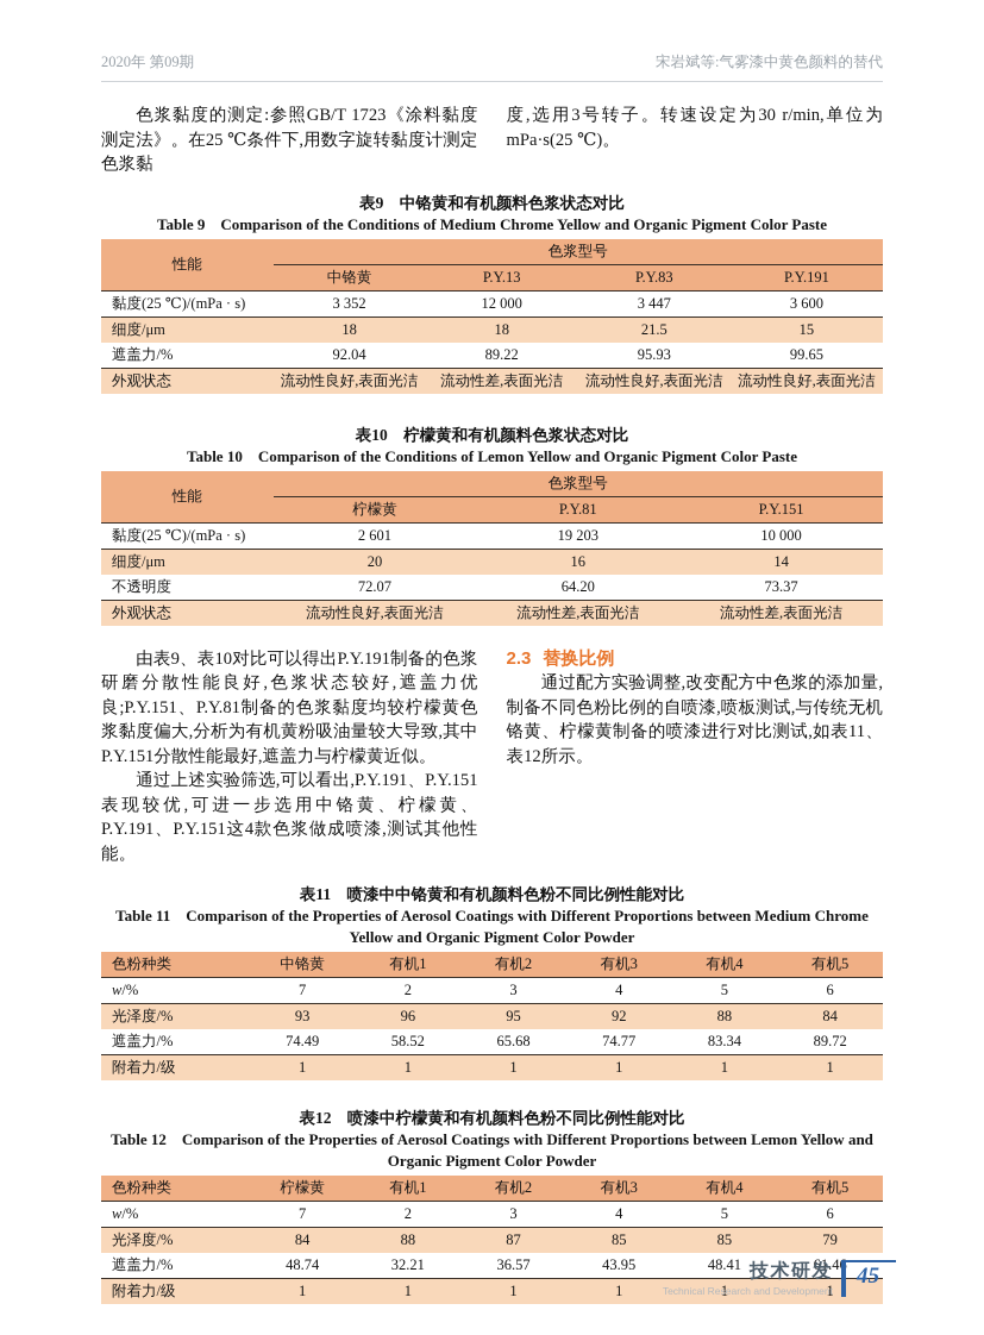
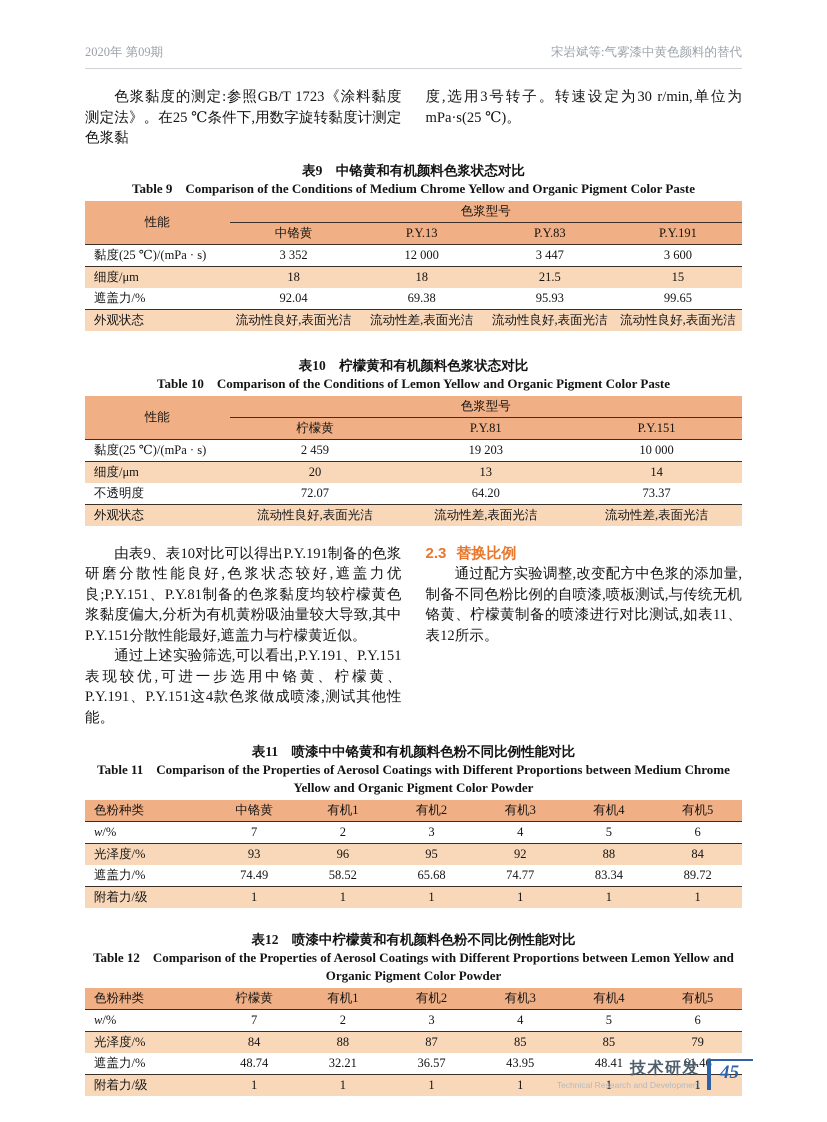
  2020年 第09期
  宋岩斌等:气雾漆中黄色颜料的替代
  色浆黏度的测定:参照GB/T 1723《涂料黏度测定法》。在25 ℃条件下,用数字旋转黏度计测定色浆黏
  度,选用3号转子。转速设定为30 r/min,单位为mPa·s(25 ℃)。
  表9 中铬黄和有机颜料色浆状态对比
  Table 9 Comparison of the Conditions of Medium Chrome Yellow and Organic Pigment Color Paste
  性能	色浆型号
  中铬黄	P.Y.13	P.Y.83	P.Y.191
  黏度(25 ℃)/(mPa · s)	3 352	12 000	3 447	3 600
  细度/μm	18	18	21.5	15
- 遮盖力/%	92.04	89.22	95.93	99.65
+ 遮盖力/%	92.04	69.38	95.93	99.65
  外观状态	流动性良好,表面光洁	流动性差,表面光洁	流动性良好,表面光洁	流动性良好,表面光洁
  表10 柠檬黄和有机颜料色浆状态对比
  Table 10 Comparison of the Conditions of Lemon Yellow and Organic Pigment Color Paste
  性能	色浆型号
  柠檬黄	P.Y.81	P.Y.151
- 黏度(25 ℃)/(mPa · s)	2 601	19 203	10 000
+ 黏度(25 ℃)/(mPa · s)	2 459	19 203	10 000
- 细度/μm	20	16	14
+ 细度/μm	20	13	14
  不透明度	72.07	64.20	73.37
  外观状态	流动性良好,表面光洁	流动性差,表面光洁	流动性差,表面光洁
  由表9、表10对比可以得出P.Y.191制备的色浆研磨分散性能良好,色浆状态较好,遮盖力优良;P.Y.151、P.Y.81制备的色浆黏度均较柠檬黄色浆黏度偏大,分析为有机黄粉吸油量较大导致,其中P.Y.151分散性能最好,遮盖力与柠檬黄近似。
  通过上述实验筛选,可以看出,P.Y.191、P.Y.151表现较优,可进一步选用中铬黄、柠檬黄、P.Y.191、P.Y.151这4款色浆做成喷漆,测试其他性能。
  2.3 替换比例
  通过配方实验调整,改变配方中色浆的添加量,制备不同色粉比例的自喷漆,喷板测试,与传统无机铬黄、柠檬黄制备的喷漆进行对比测试,如表11、表12所示。
  表11 喷漆中中铬黄和有机颜料色粉不同比例性能对比
  Table 11 Comparison of the Properties of Aerosol Coatings with Different Proportions between Medium Chrome Yellow and Organic Pigment Color Powder
  色粉种类	中铬黄	有机1	有机2	有机3	有机4	有机5
  w/%	7	2	3	4	5	6
  光泽度/%	93	96	95	92	88	84
  遮盖力/%	74.49	58.52	65.68	74.77	83.34	89.72
  附着力/级	1	1	1	1	1	1
  表12 喷漆中柠檬黄和有机颜料色粉不同比例性能对比
  Table 12 Comparison of the Properties of Aerosol Coatings with Different Proportions between Lemon Yellow and Organic Pigment Color Powder
  色粉种类	柠檬黄	有机1	有机2	有机3	有机4	有机5
  w/%	7	2	3	4	5	6
  光泽度/%	84	88	87	85	85	79
  遮盖力/%	48.74	32.21	36.57	43.95	48.41	61.4
  附着力/级	1	1	1	1	1	1
  技术研发
  Technical Research and Development
  45
